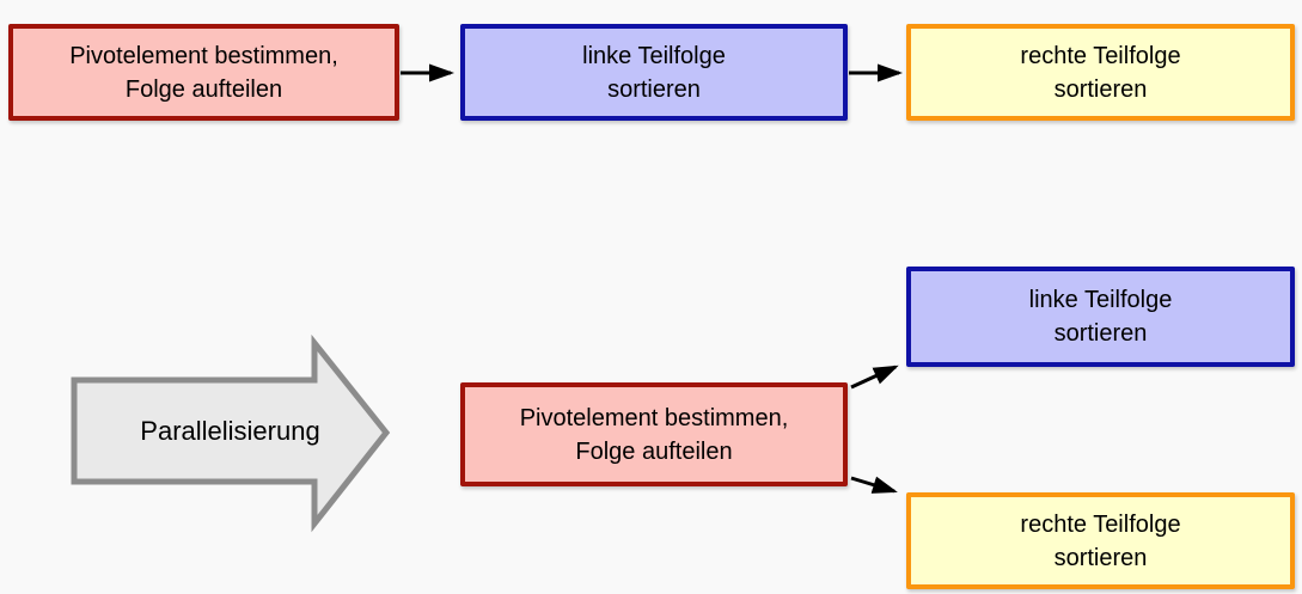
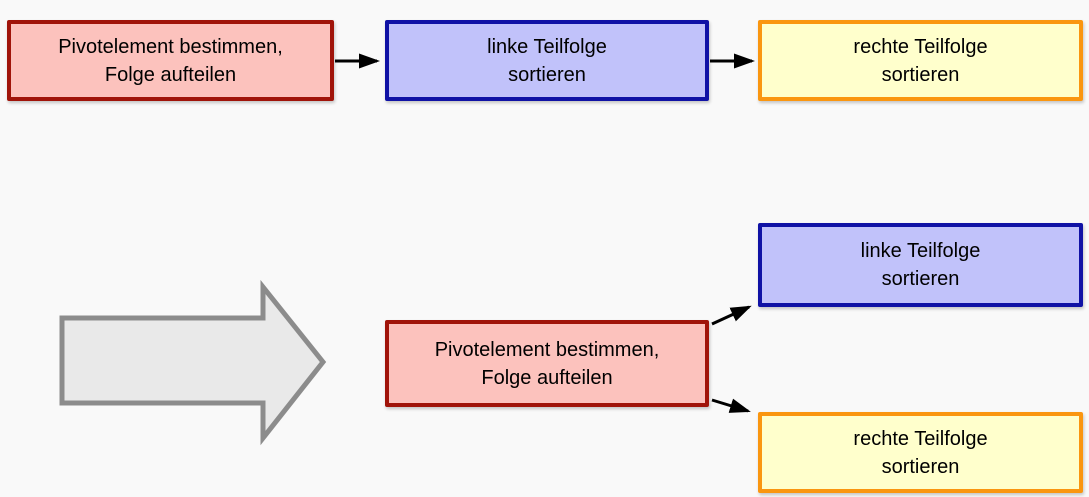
  Pivotelement bestimmen,
  Folge aufteilen
  linke Teilfolge
  sortieren
  rechte Teilfolge
  sortieren
- Parallelisierung
  Pivotelement bestimmen,
  Folge aufteilen
  linke Teilfolge
  sortieren
  rechte Teilfolge
  sortieren
